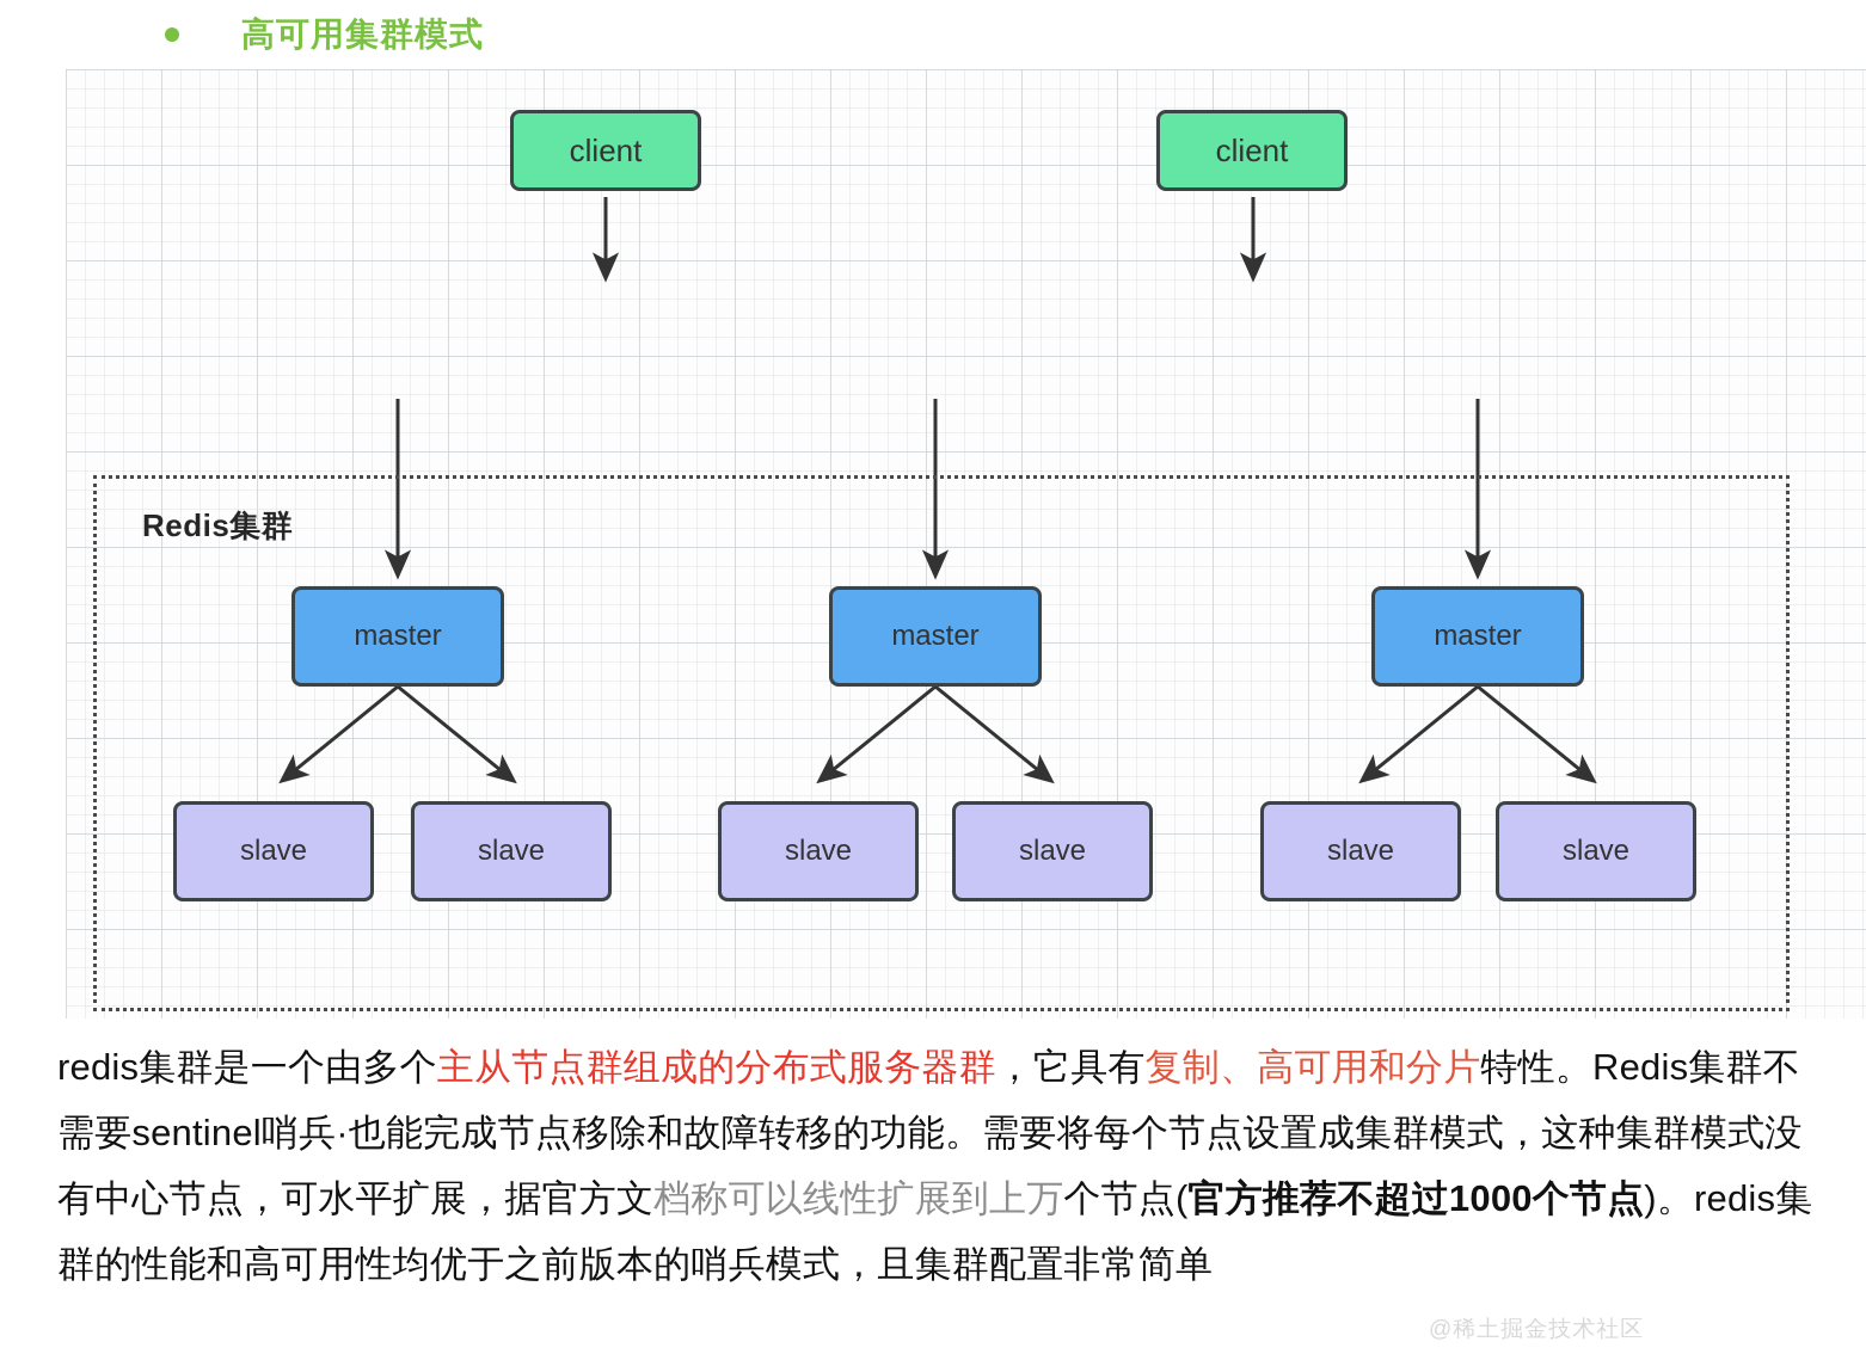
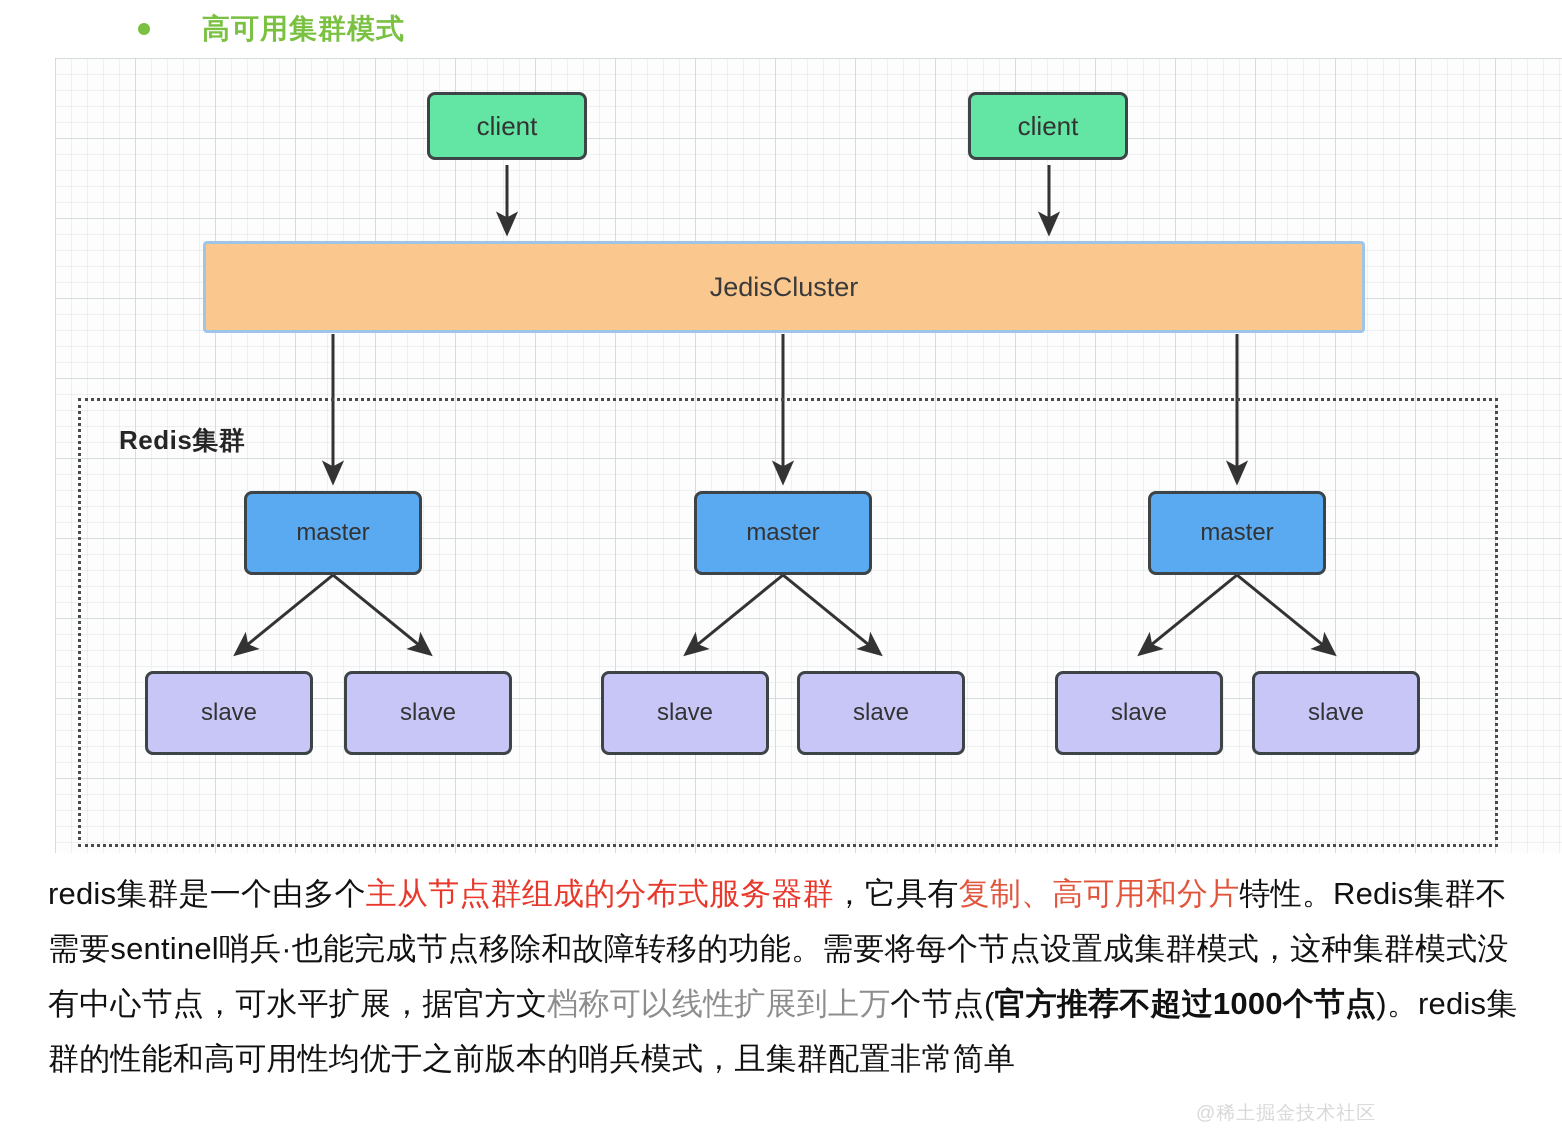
  高可用集群模式
  client
  client
+ JedisCluster
  Redis集群
  master
  master
  master
  slave
  slave
  slave
  slave
  slave
  slave
  redis集群是一个由多个主从节点群组成的分布式服务器群，它具有复制、高可用和分片特性。Redis集群不需要sentinel哨兵·也能完成节点移除和故障转移的功能。需要将每个节点设置成集群模式，这种集群模式没有中心节点，可水平扩展，据官方文档称可以线性扩展到上万个节点(官方推荐不超过1000个节点)。redis集群的性能和高可用性均优于之前版本的哨兵模式，且集群配置非常简单
  @稀土掘金技术社区
